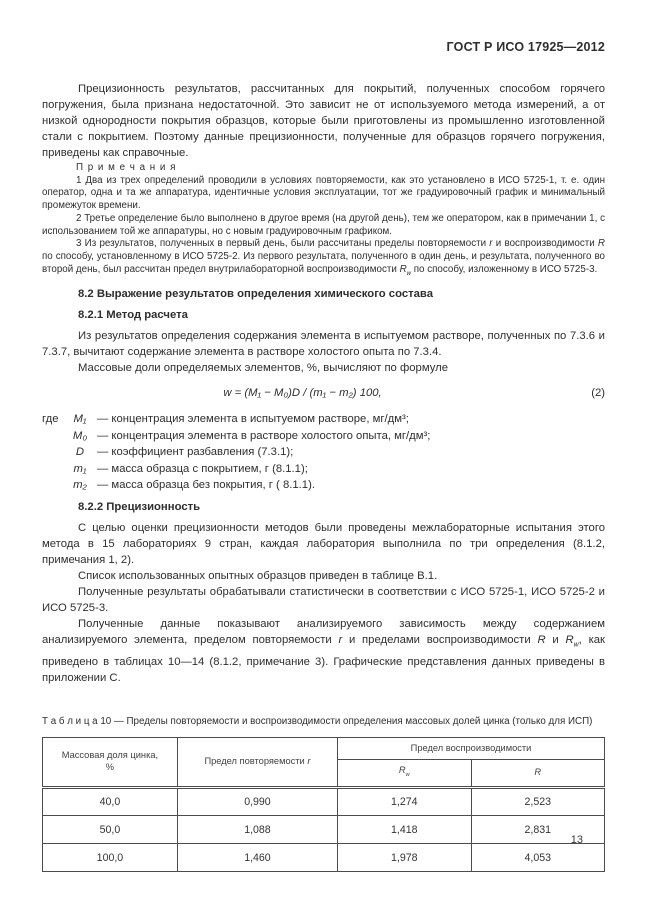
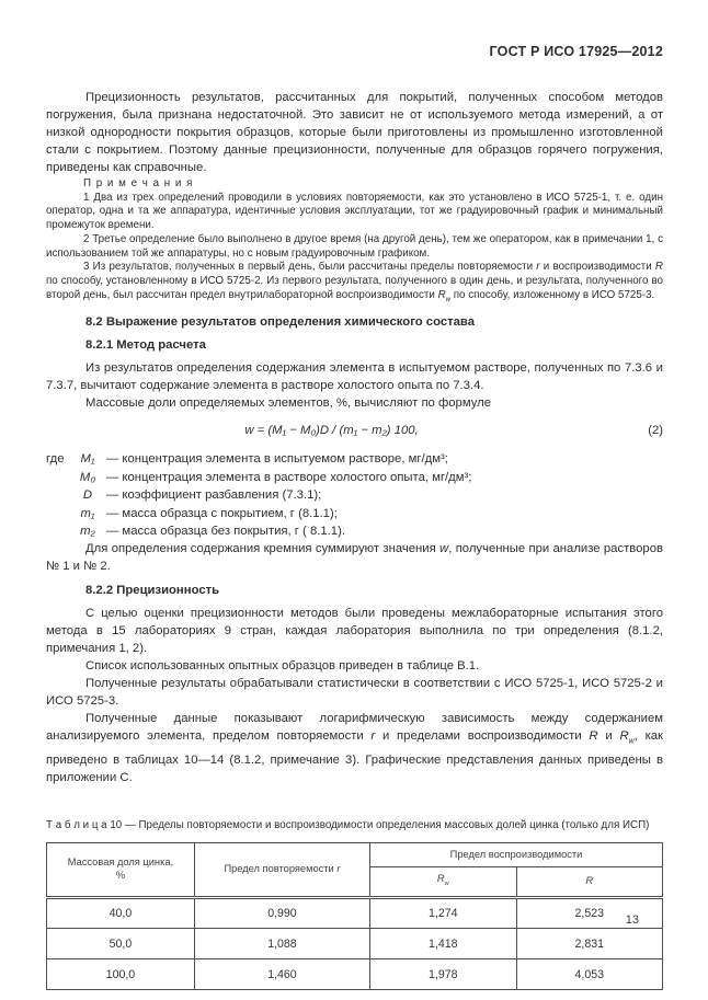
  ГОСТ Р ИСО 17925—2012
- Прецизионность результатов, рассчитанных для покрытий, полученных способом горячего погружения, была признана недостаточной. Это зависит не от используемого метода измерений, а от низкой однородности покрытия образцов, которые были приготовлены из промышленно изготовленной стали с покрытием. Поэтому данные прецизионности, полученные для образцов горячего погружения, приведены как справочные.
+ Прецизионность результатов, рассчитанных для покрытий, полученных способом методов погружения, была признана недостаточной. Это зависит не от используемого метода измерений, а от низкой однородности покрытия образцов, которые были приготовлены из промышленно изготовленной стали с покрытием. Поэтому данные прецизионности, полученные для образцов горячего погружения, приведены как справочные.
  П р и м е ч а н и я
  1 Два из трех определений проводили в условиях повторяемости, как это установлено в ИСО 5725-1, т. е. один оператор, одна и та же аппаратура, идентичные условия эксплуатации, тот же градуировочный график и минимальный промежуток времени.
  2 Третье определение было выполнено в другое время (на другой день), тем же оператором, как в примечании 1, с использованием той же аппаратуры, но с новым градуировочным графиком.
  3 Из результатов, полученных в первый день, были рассчитаны пределы повторяемости r и воспроизводимости R по способу, установленному в ИСО 5725-2. Из первого результата, полученного в один день, и результата, полученного во второй день, был рассчитан предел внутрилабораторной воспроизводимости R по способу, изложенному в ИСО 5725-3.
  8.2 Выражение результатов определения химического состава
  8.2.1 Метод расчета
  Из результатов определения содержания элемента в испытуемом растворе, полученных по 7.3.6 и 7.3.7, вычитают содержание элемента в растворе холостого опыта по 7.3.4.
  Массовые доли определяемых элементов, %, вычисляют по формуле
  w = (M₁ − M₀)D / (m₁ − m₂) 100,
  (2)
  где
  M₁
  — концентрация элемента в испытуемом растворе, мг/дм³;
  M₀
  — концентрация элемента в растворе холостого опыта, мг/дм³;
  D
  — коэффициент разбавления (7.3.1);
  m₁
  — масса образца с покрытием, г (8.1.1);
  m₂
  — масса образца без покрытия, г ( 8.1.1).
+ Для определения содержания кремния суммируют значения w, полученные при анализе растворов № 1 и № 2.
  8.2.2 Прецизионность
  С целью оценки прецизионности методов были проведены межлабораторные испытания этого метода в 15 лабораториях 9 стран, каждая лаборатория выполнила по три определения (8.1.2, примечания 1, 2).
  Список использованных опытных образцов приведен в таблице В.1.
  Полученные результаты обрабатывали статистически в соответствии с ИСО 5725-1, ИСО 5725-2 и ИСО 5725-3.
- Полученные данные показывают анализируемого зависимость между содержанием анализируемого элемента, пределом повторяемости r и пределами воспроизводимости R и R , как приведено в таблицах 10—14 (8.1.2, примечание 3). Графические представления данных приведены в приложении С.
+ Полученные данные показывают логарифмическую зависимость между содержанием анализируемого элемента, пределом повторяемости r и пределами воспроизводимости R и R , как приведено в таблицах 10—14 (8.1.2, примечание 3). Графические представления данных приведены в приложении С.
  Т а б л и ц а 10 — Пределы повторяемости и воспроизводимости определения массовых долей цинка (только для ИСП)
  Массовая доля цинка, %	Предел повторяемости r	Предел воспроизводимости
  40,0	0,990	1,274	2,523
  50,0	1,088	1,418	2,831
  100,0	1,460	1,978	4,053
  13
